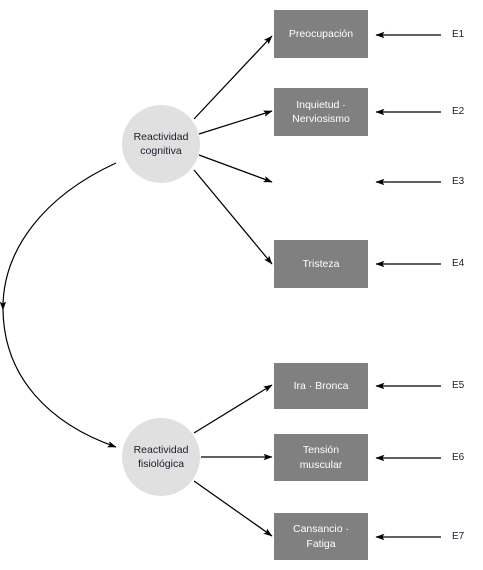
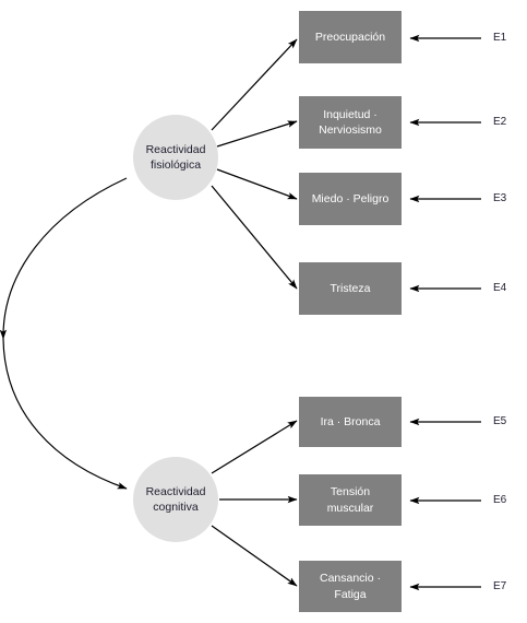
  Reactividad
- cognitiva
+ fisiológica
  Reactividad
- fisiológica
+ cognitiva
  Preocupación
  Inquietud ·
  Nerviosismo
+ Miedo · Peligro
  Tristeza
  Ira · Bronca
  Tensión
  muscular
  Cansancio ·
  Fatiga
  E1
  E2
  E3
  E4
  E5
  E6
  E7
